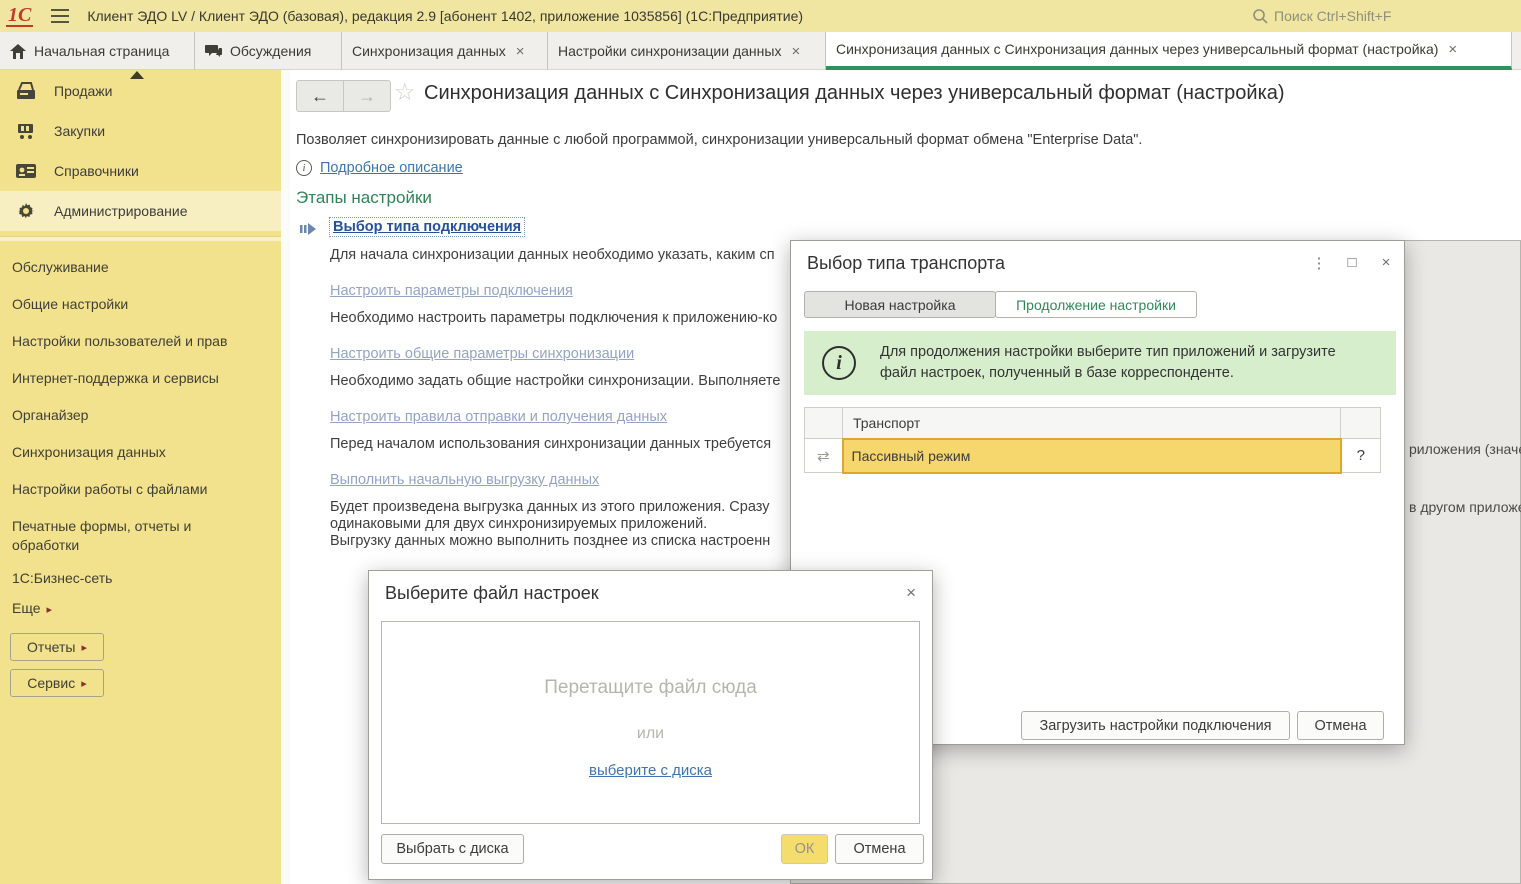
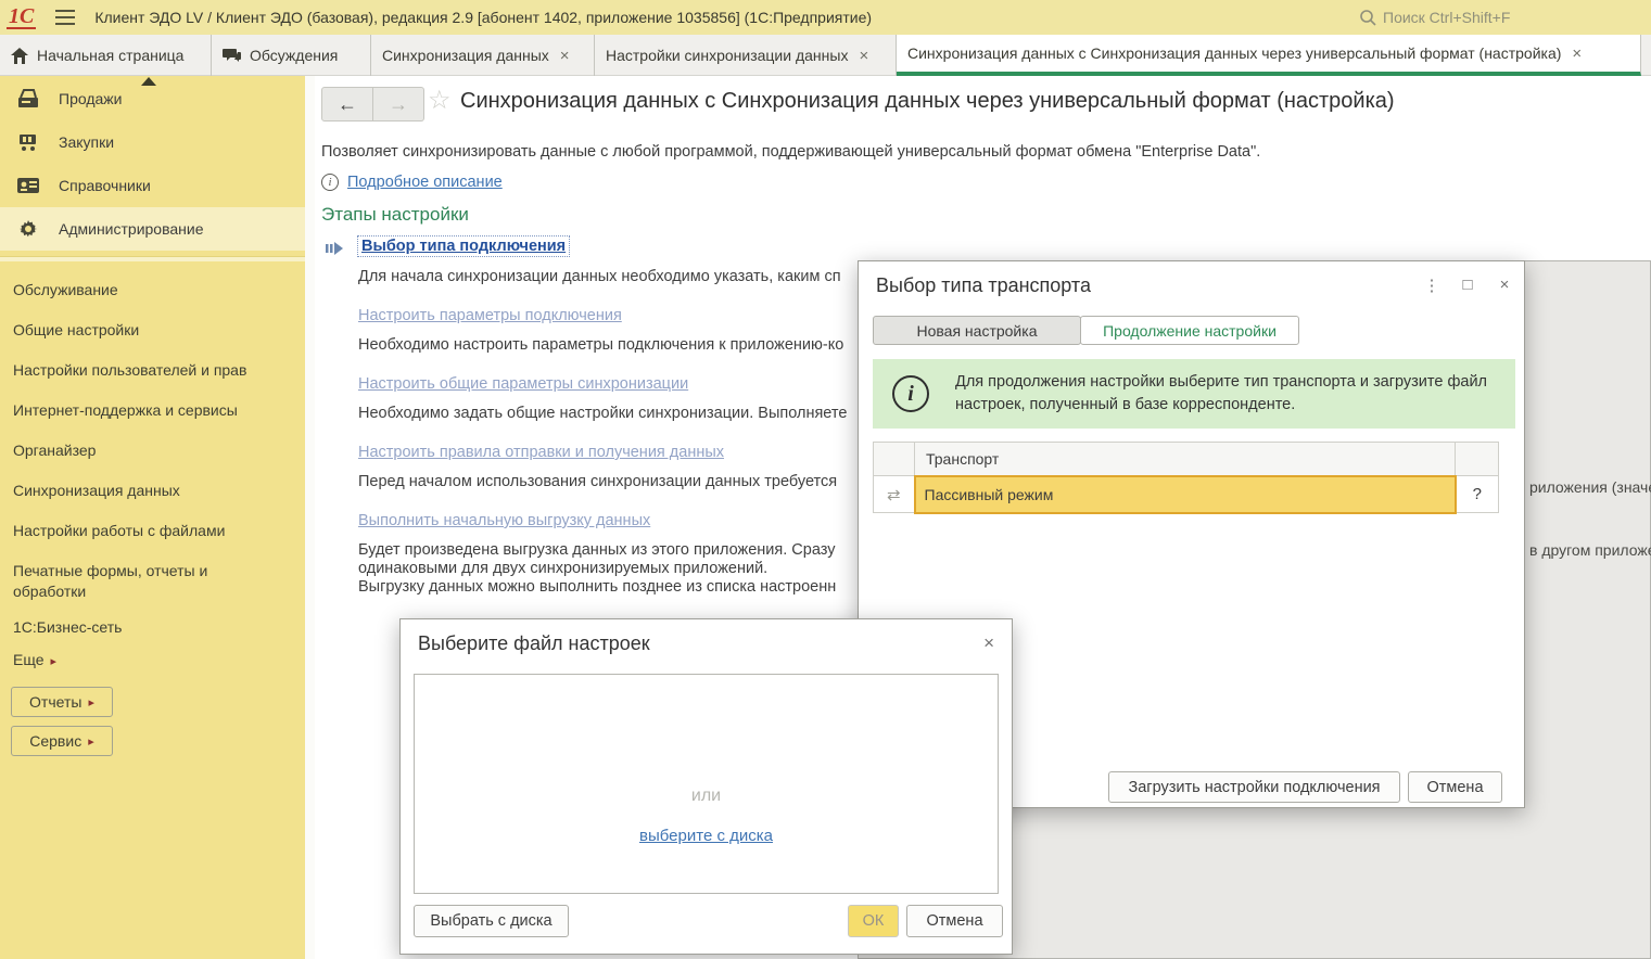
  1С
  Клиент ЭДО LV / Клиент ЭДО (базовая), редакция 2.9 [абонент 1402, приложение 1035856] (1С:Предприятие)
  Поиск Ctrl+Shift+F
  Начальная страница
  Обсуждения
  Синхронизация данных
  ×
  Настройки синхронизации данных
  ×
  Синхронизация данных с Синхронизация данных через универсальный формат (настройка)
  ×
  Продажи
  Закупки
  Справочники
  Администрирование
  Обслуживание
  Общие настройки
  Настройки пользователей и прав
  Интернет-поддержка и сервисы
  Органайзер
  Синхронизация данных
  Настройки работы с файлами
  Печатные формы, отчеты и обработки
  1С:Бизнес-сеть
  Еще ▸
  Отчеты
  ▸
  Сервис
  ▸
  ←
  →
  ☆
  Синхронизация данных с Синхронизация данных через универсальный формат (настройка)
- Позволяет синхронизировать данные с любой программой, синхронизации универсальный формат обмена "Enterprise Data".
+ Позволяет синхронизировать данные с любой программой, поддерживающей универсальный формат обмена "Enterprise Data".
  i
  Подробное описание
  Этапы настройки
  Выбор типа подключения
  Для начала синхронизации данных необходимо указать, каким сп
  Настроить параметры подключения
  Необходимо настроить параметры подключения к приложению-ко
  Настроить общие параметры синхронизации
  Необходимо задать общие настройки синхронизации. Выполняете
  Настроить правила отправки и получения данных
  Перед началом использования синхронизации данных требуется
  Выполнить начальную выгрузку данных
  Будет произведена выгрузка данных из этого приложения. Сразу
  одинаковыми для двух синхронизируемых приложений.
  Выгрузку данных можно выполнить позднее из списка настроенн
  риложения (знач
  в другом прилож
  Выбор типа транспорта
  ⋮
  □
  ×
  Новая настройка
  Продолжение настройки
  i
- Для продолжения настройки выберите тип приложений и загрузите файл настроек, полученный в базе корреспонденте.
+ Для продолжения настройки выберите тип транспорта и загрузите файл настроек, полученный в базе корреспонденте.
  	Транспорт
  ⇄	Пассивный режим	?
  Загрузить настройки подключения
  Отмена
  Выберите файл настроек
  ×
- Перетащите файл сюда
  или
  выберите с диска
  Выбрать с диска
  ОК
  Отмена
